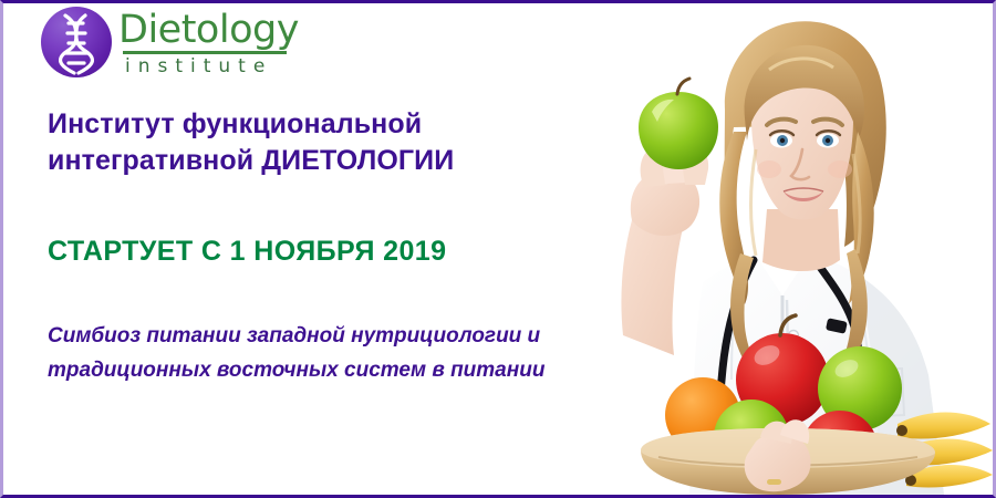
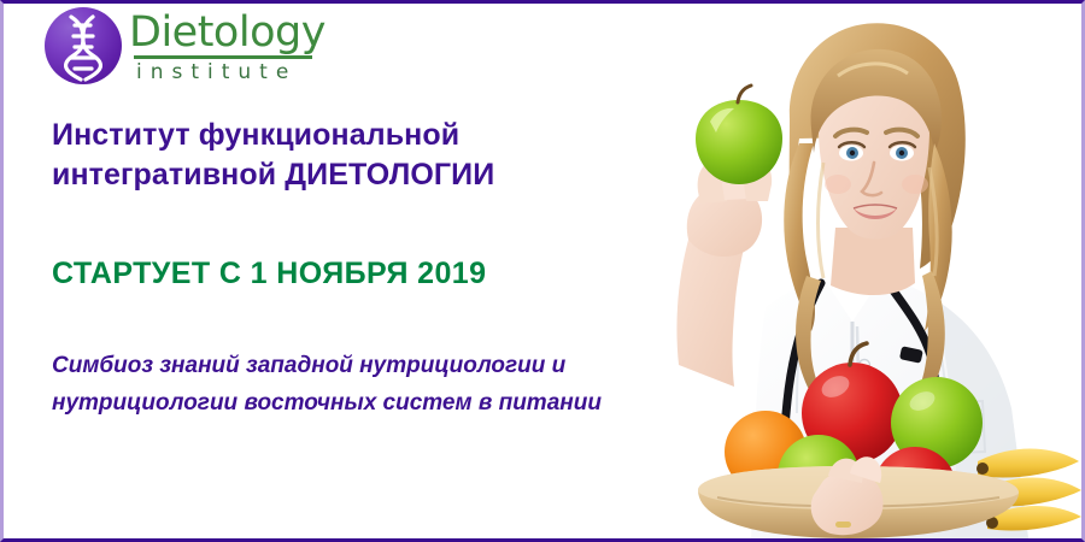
  Dietology
  institute
  Институт функциональной
  интегративной ДИЕТОЛОГИИ
  СТАРТУЕТ С 1 НОЯБРЯ 2019
- Симбиоз питании западной нутрициологии и
+ Симбиоз знаний западной нутрициологии и
- традиционных восточных систем в питании
+ нутрициологии восточных систем в питании
